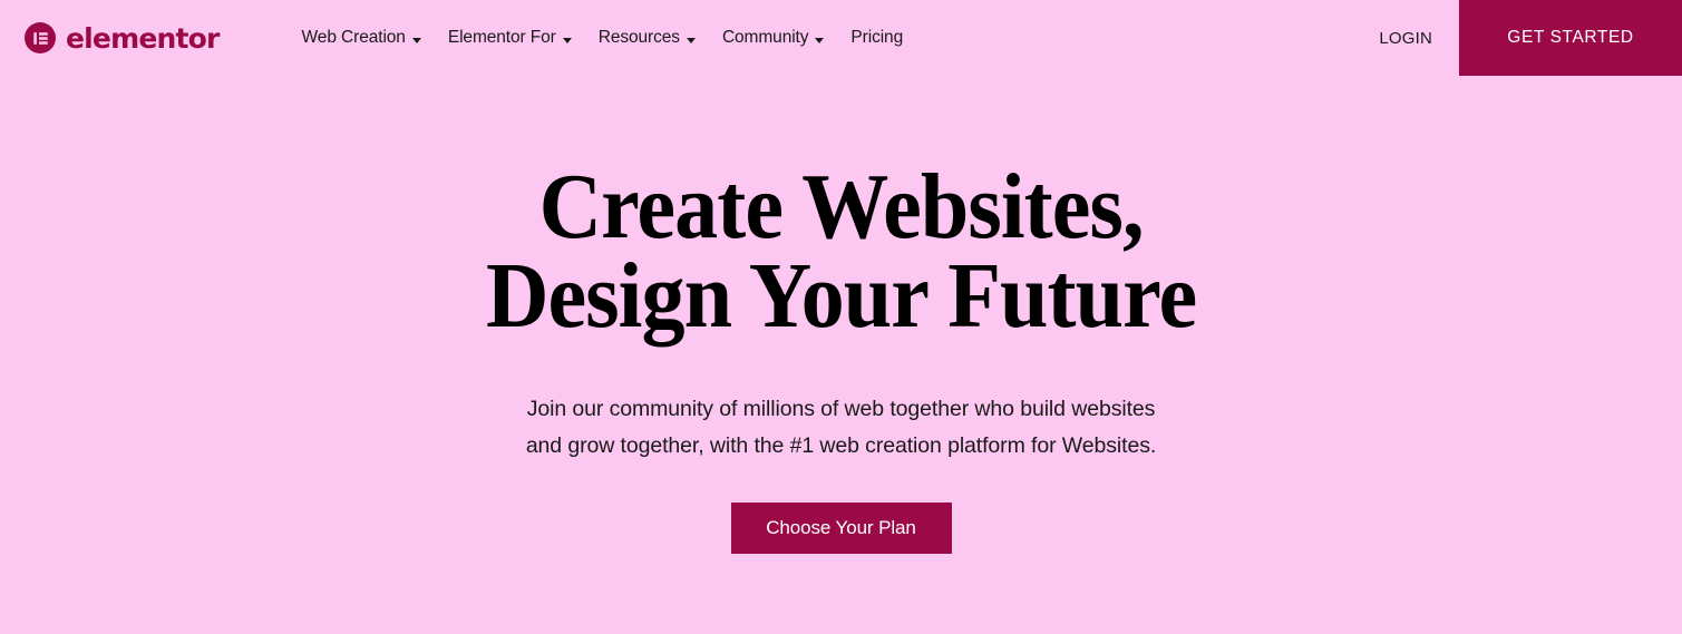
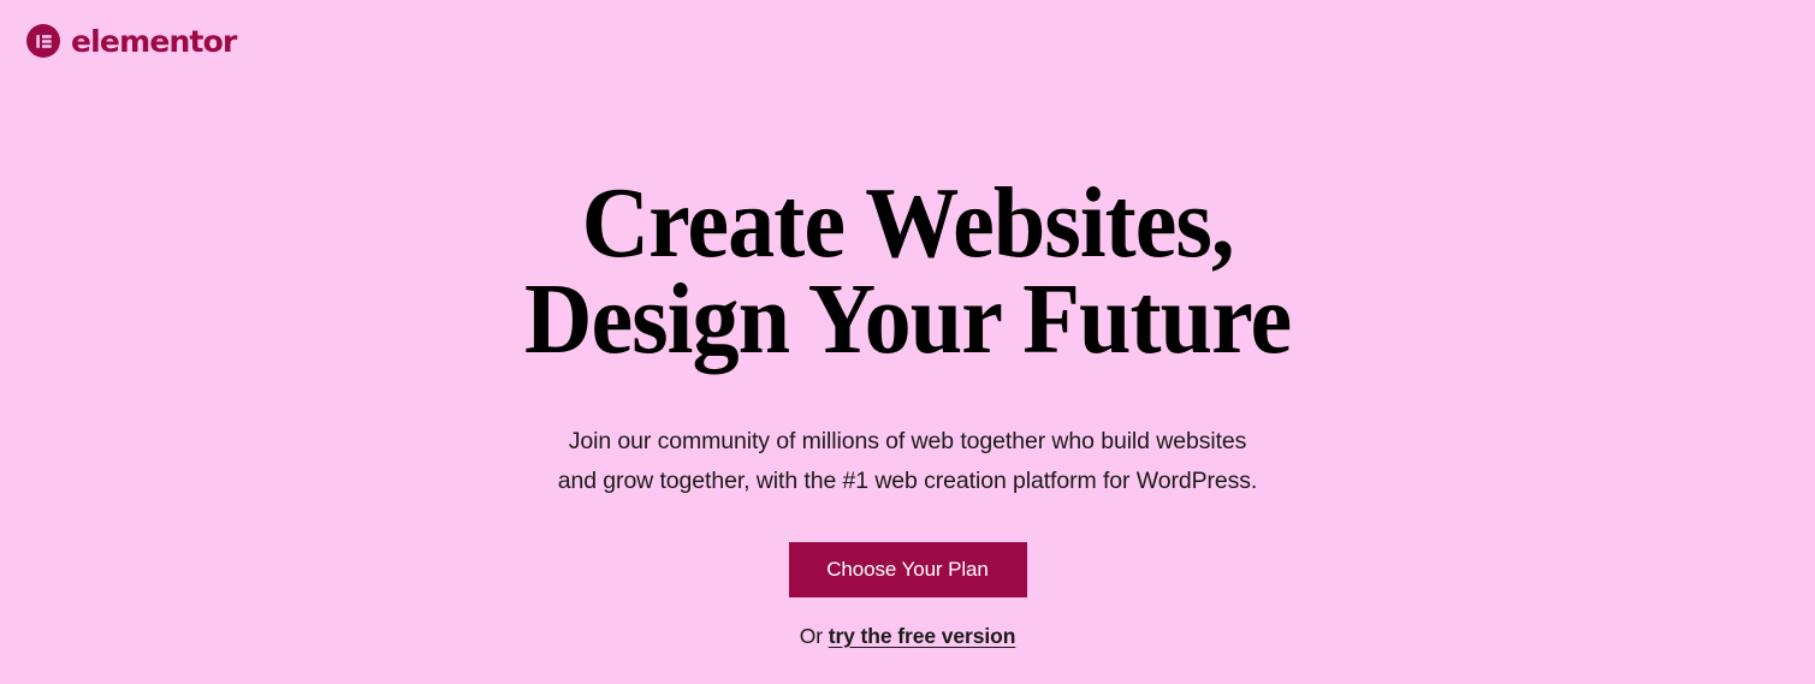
  elementor
- Web Creation
- Elementor For
- Resources
- Community
- Pricing
- LOGIN
- GET STARTED
  Create Websites,
  Design Your Future
  Join our community of millions of web together who build websites
- and grow together, with the #1 web creation platform for Websites.
+ and grow together, with the #1 web creation platform for WordPress.
  Choose Your Plan
+ Or try the free version
